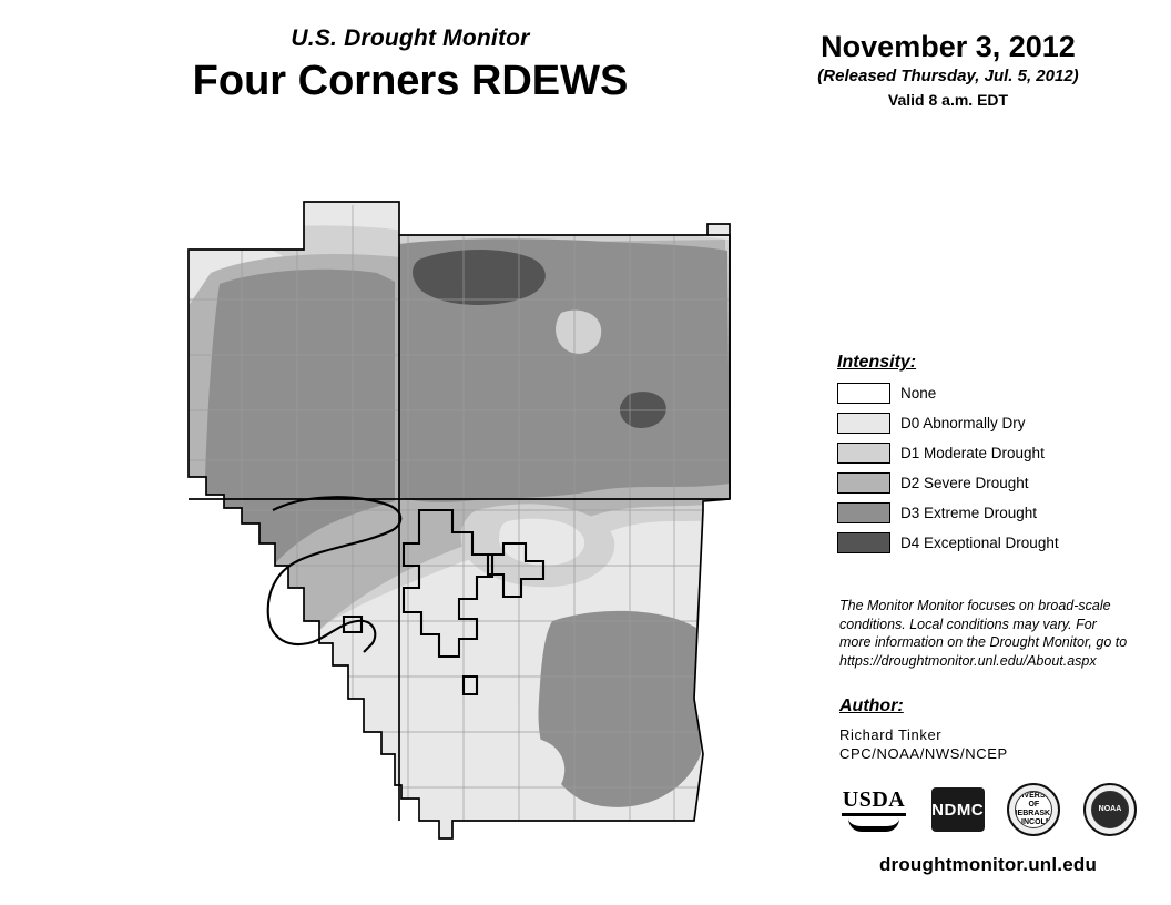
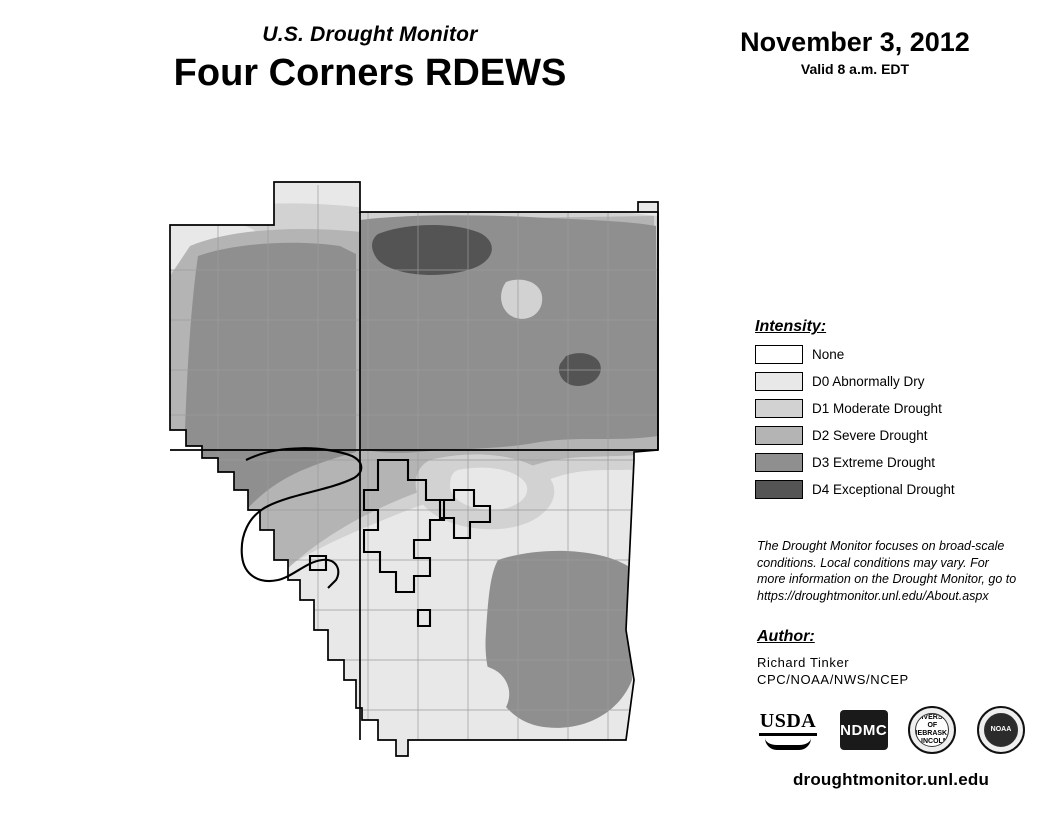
  U.S. Drought Monitor
  Four Corners RDEWS
  November 3, 2012
- (Released Thursday, Jul. 5, 2012)
  Valid 8 a.m. EDT
  Intensity:
  None
  D0 Abnormally Dry
  D1 Moderate Drought
  D2 Severe Drought
  D3 Extreme Drought
  D4 Exceptional Drought
- The Monitor Monitor focuses on broad-scale conditions. Local conditions may vary. For more information on the Drought Monitor, go to https://droughtmonitor.unl.edu/About.aspx
+ The Drought Monitor focuses on broad-scale conditions. Local conditions may vary. For more information on the Drought Monitor, go to https://droughtmonitor.unl.edu/About.aspx
  Author:
  Richard Tinker
  CPC/NOAA/NWS/NCEP
  USDA
  NDMC
  droughtmonitor.unl.edu
